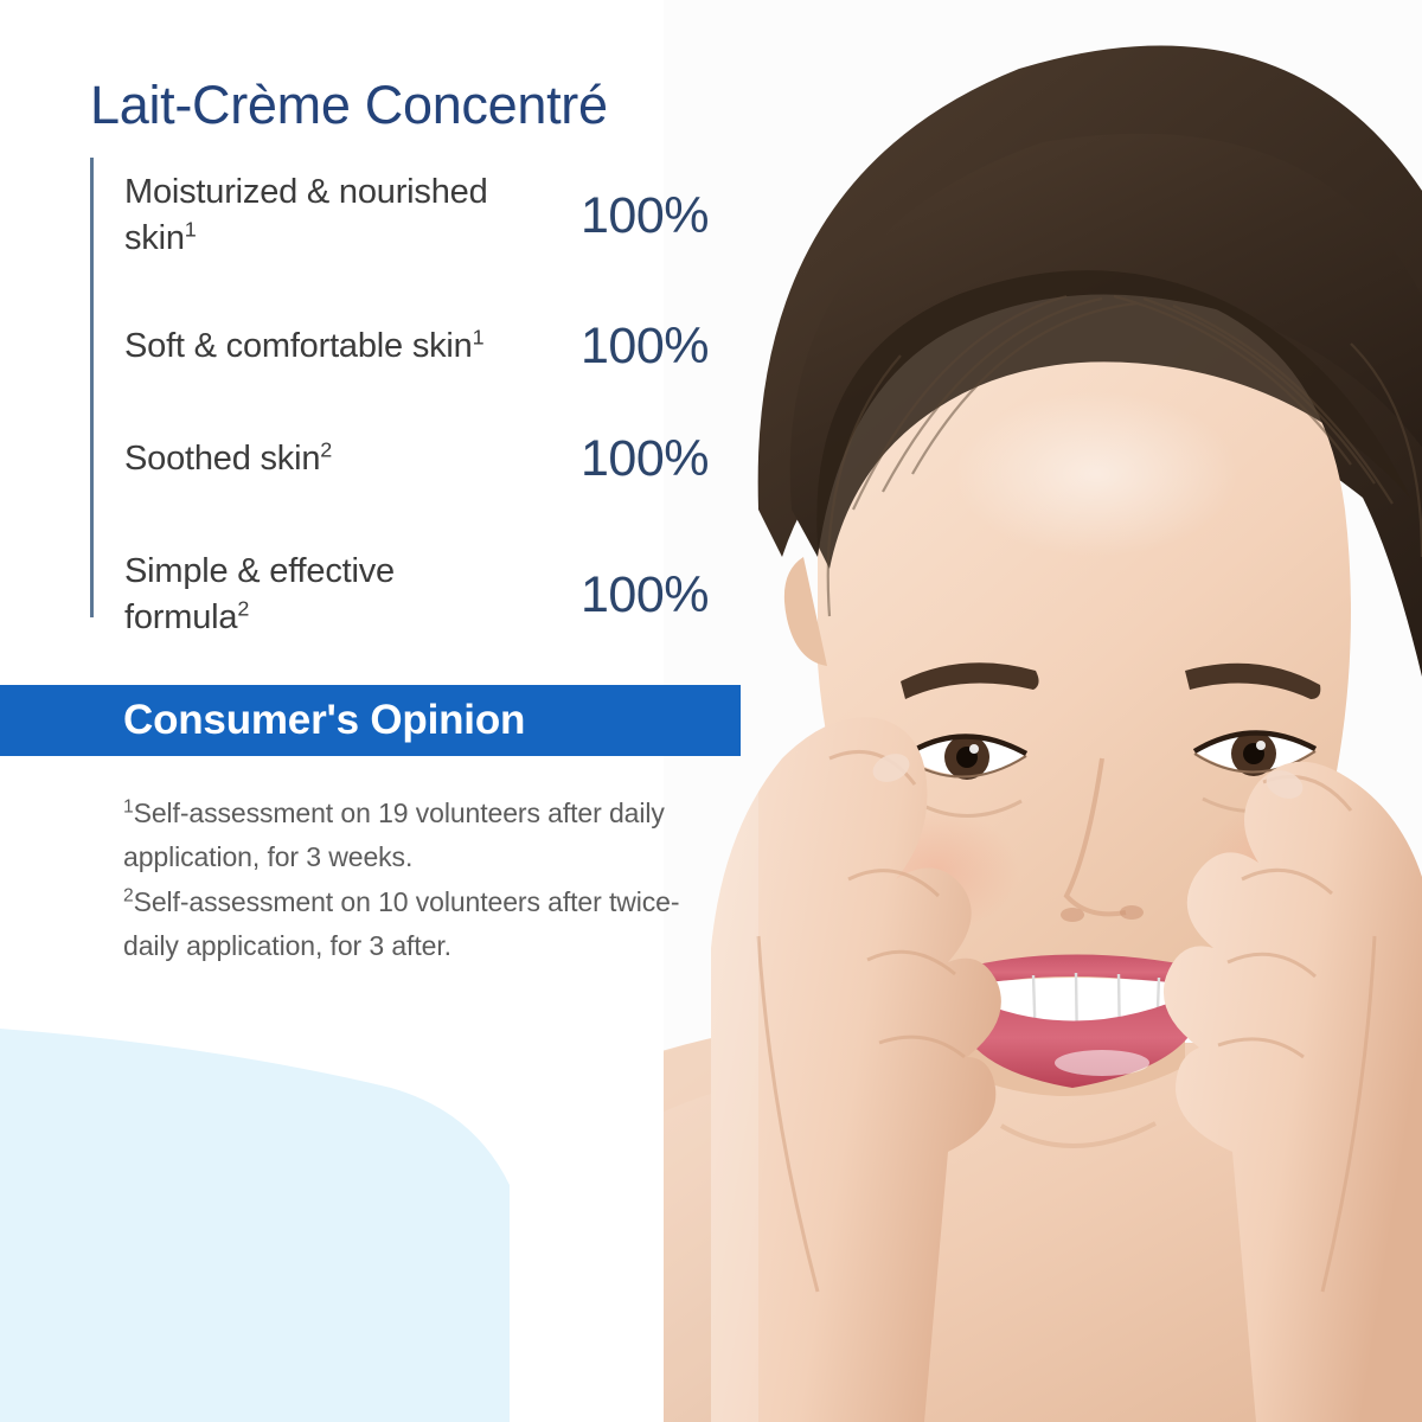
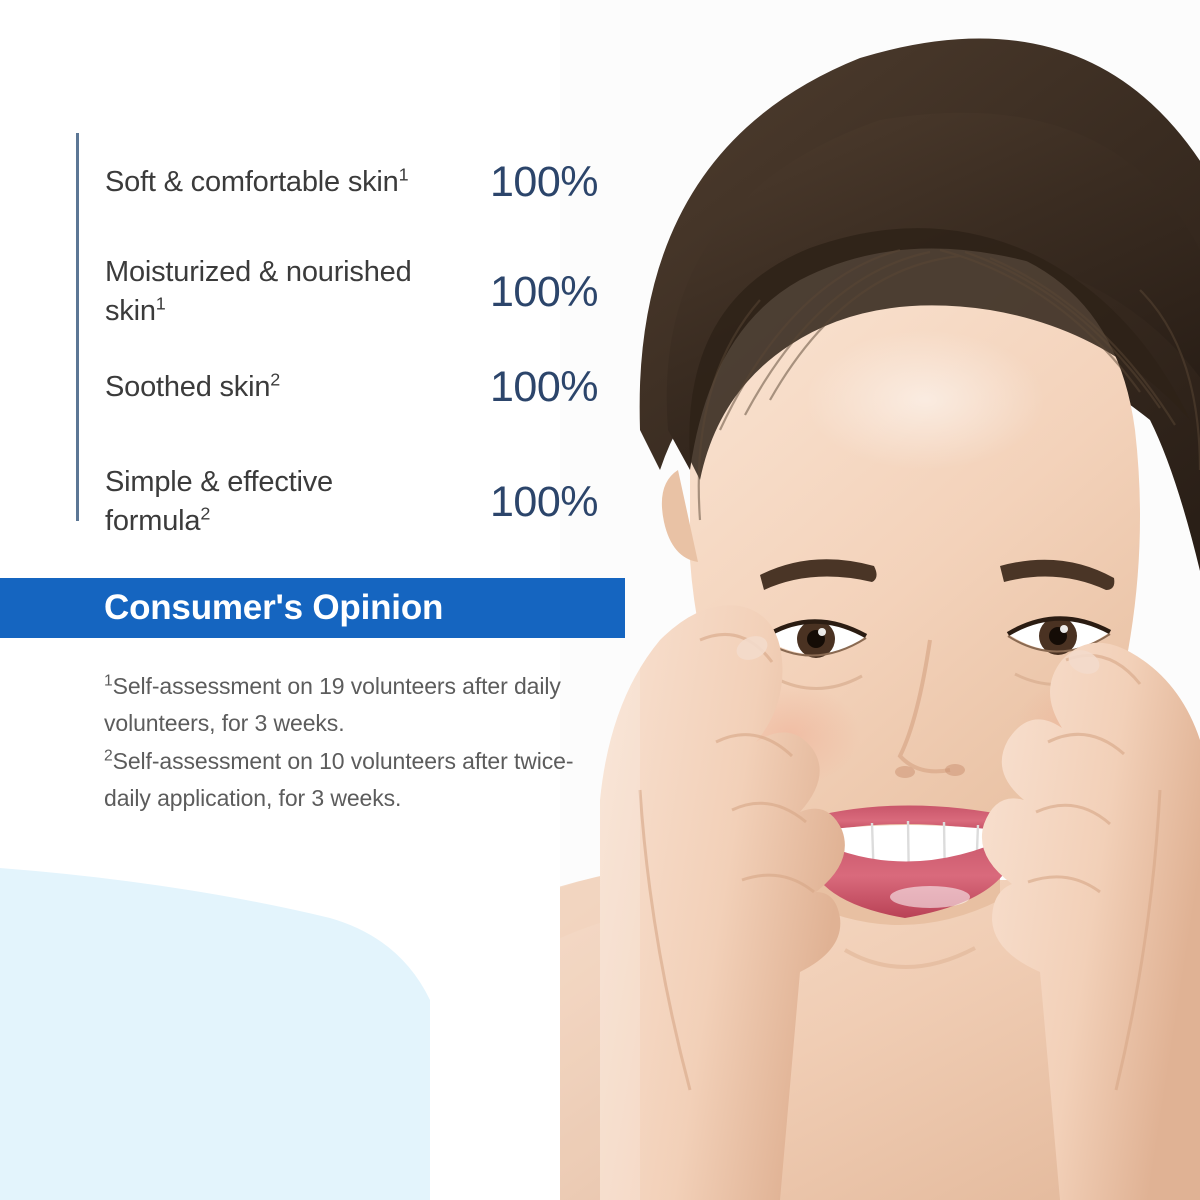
- Lait-Crème Concentré
- Moisturized & nourished skin1
+ Soft & comfortable skin1
  100%
- Soft & comfortable skin1
+ Moisturized & nourished skin1
  100%
  Soothed skin2
  100%
  Simple & effective formula2
  100%
  Consumer's Opinion
- 1Self-assessment on 19 volunteers after daily application, for 3 weeks.
+ 1Self-assessment on 19 volunteers after daily volunteers, for 3 weeks.
- 2Self-assessment on 10 volunteers after twice-daily application, for 3 after.
+ 2Self-assessment on 10 volunteers after twice-daily application, for 3 weeks.
